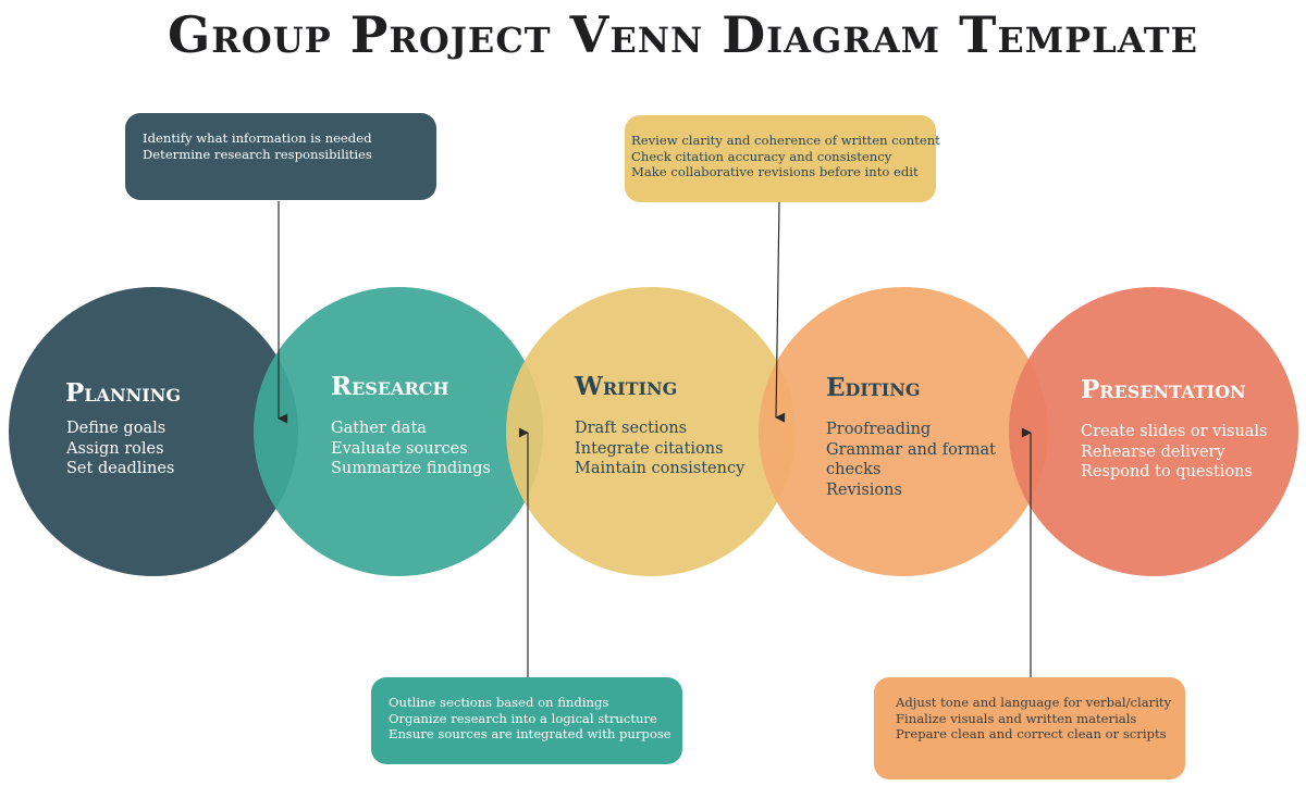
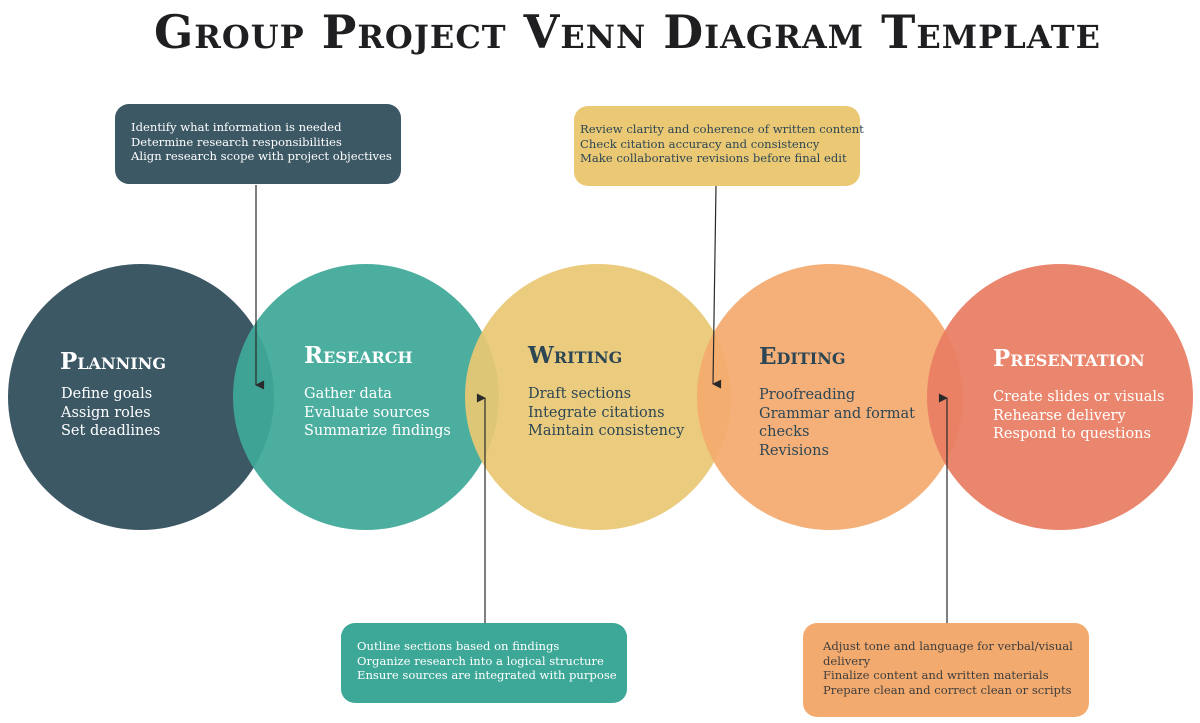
  Group Project Venn Diagram Template
  Planning
  Define goals
  Assign roles
  Set deadlines
  Research
  Gather data
  Evaluate sources
  Summarize findings
  Writing
  Draft sections
  Integrate citations
  Maintain consistency
  Editing
  Proofreading
  Grammar and format
  checks
  Revisions
  Presentation
  Create slides or visuals
  Rehearse delivery
  Respond to questions
  Identify what information is needed
  Determine research responsibilities
+ Align research scope with project objectives
  Outline sections based on findings
  Organize research into a logical structure
  Ensure sources are integrated with purpose
  Review clarity and coherence of written content
  Check citation accuracy and consistency
- Make collaborative revisions before into edit
+ Make collaborative revisions before final edit
- Adjust tone and language for verbal/clarity
+ Adjust tone and language for verbal/visual
+ delivery
- Finalize visuals and written materials
+ Finalize content and written materials
  Prepare clean and correct clean or scripts
